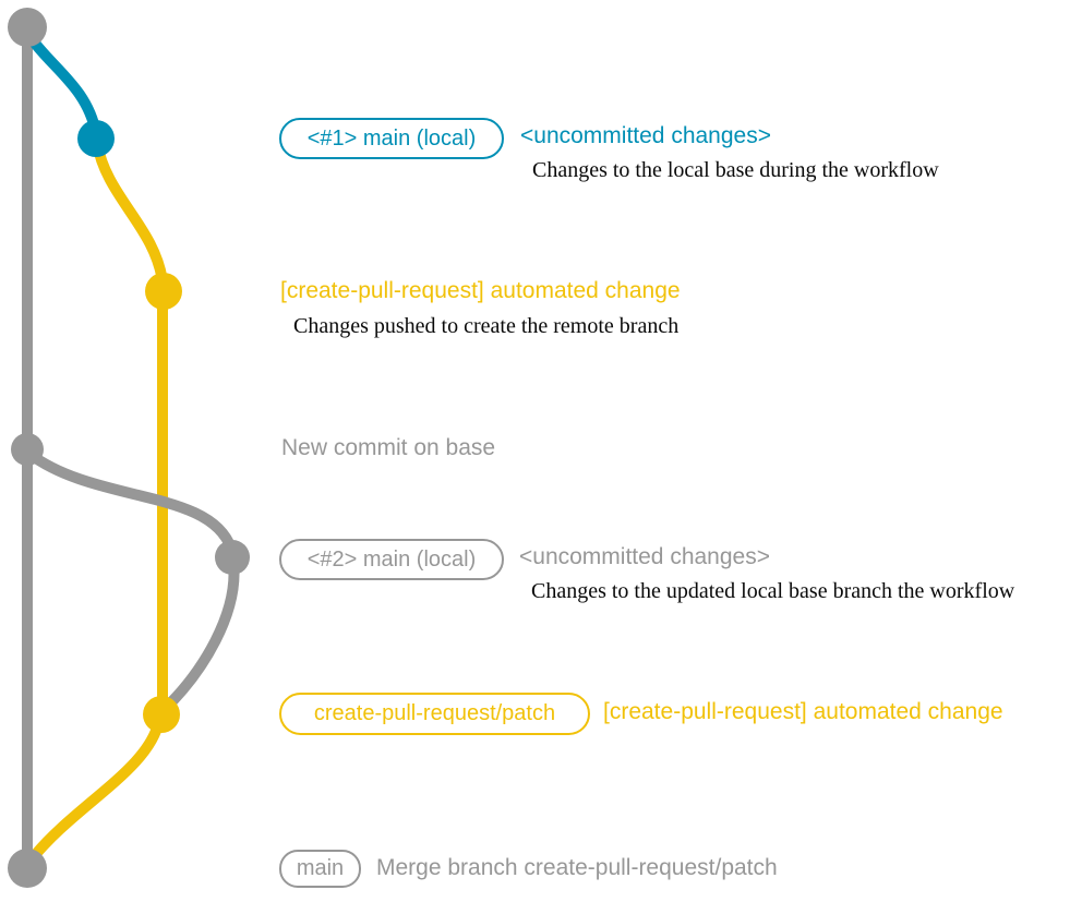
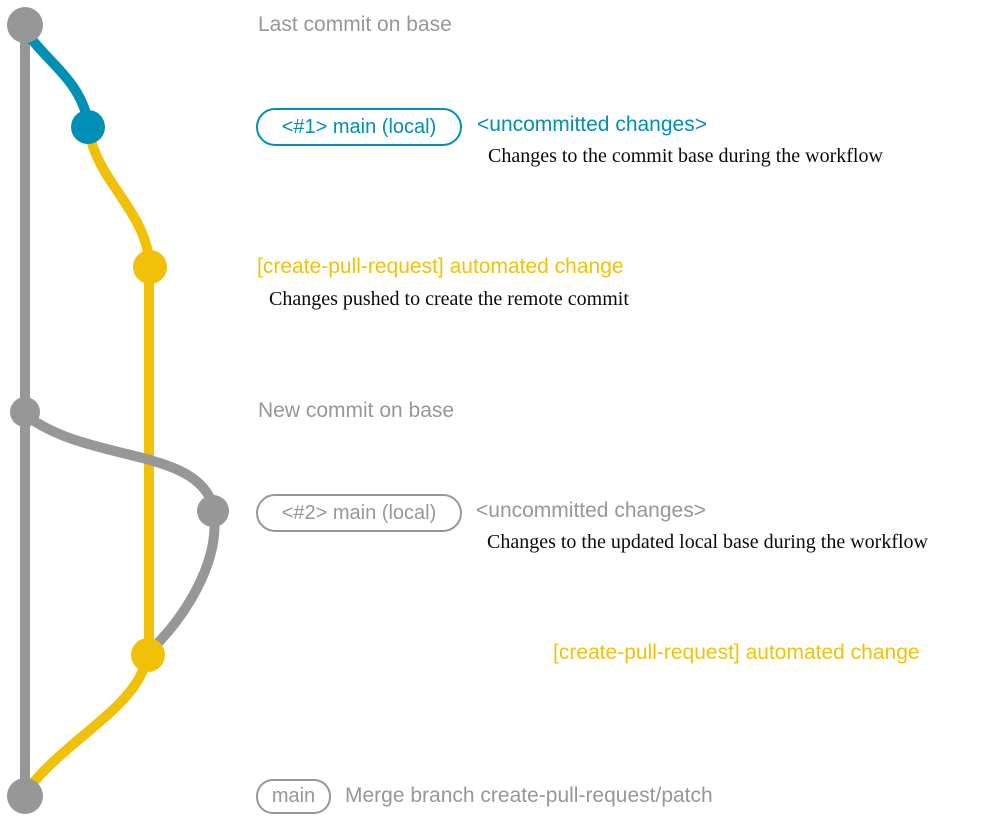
+ Last commit on base
  <#1> main (local)
  <uncommitted changes>
- Changes to the local base during the workflow
+ Changes to the commit base during the workflow
  [create-pull-request] automated change
- Changes pushed to create the remote branch
+ Changes pushed to create the remote commit
  New commit on base
  <#2> main (local)
  <uncommitted changes>
- Changes to the updated local base branch the workflow
+ Changes to the updated local base during the workflow
- create-pull-request/patch
  [create-pull-request] automated change
  main
  Merge branch create-pull-request/patch
